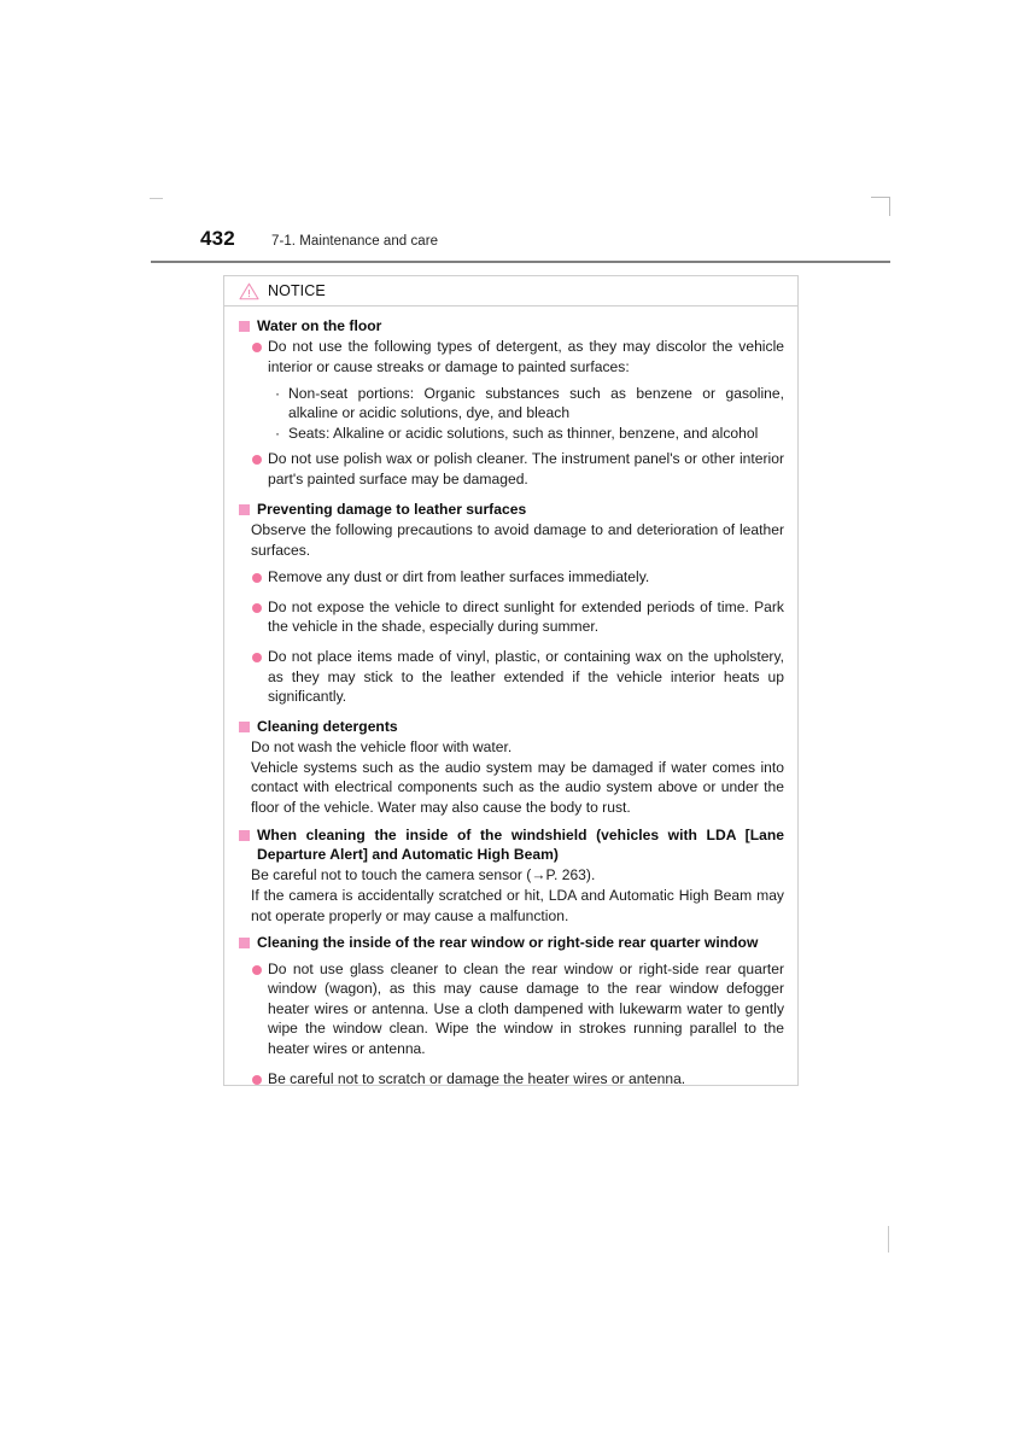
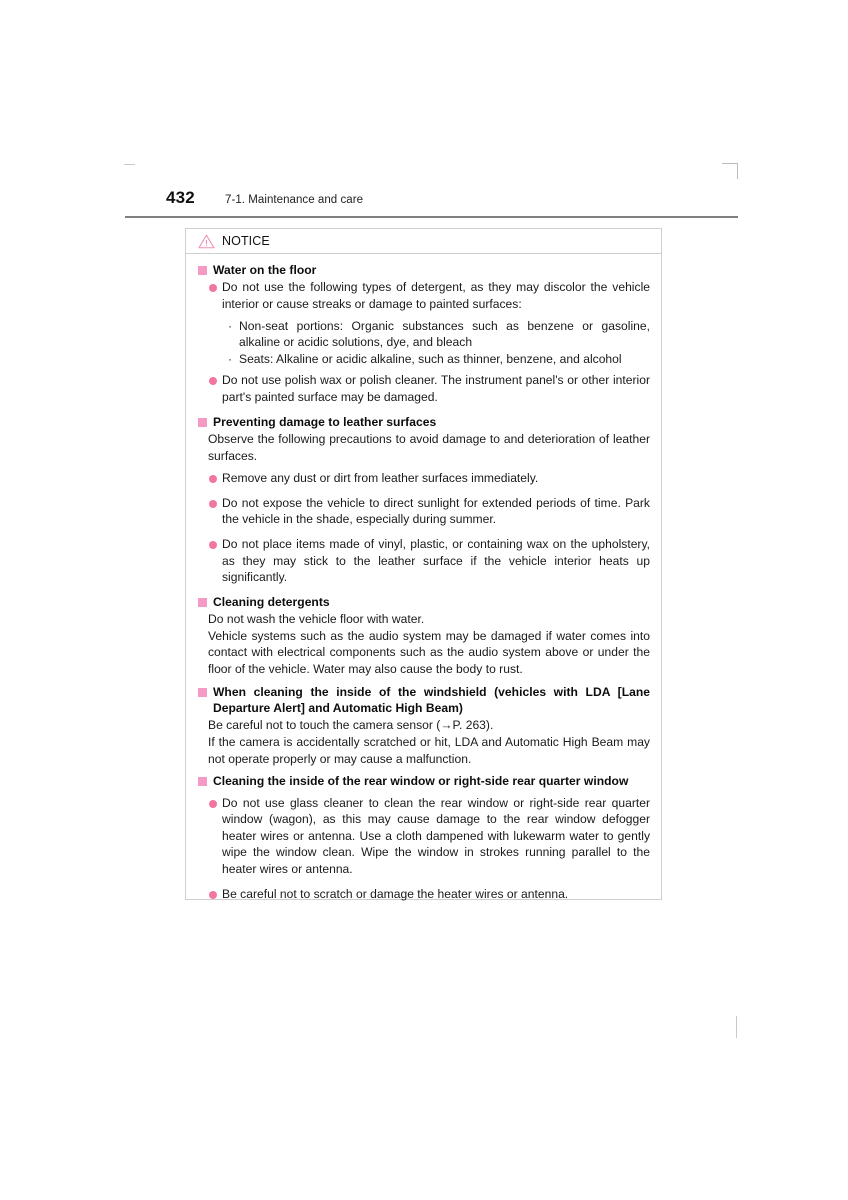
  432
  7-1. Maintenance and care
  NOTICE
  Water on the floor
  Do not use the following types of detergent, as they may discolor the vehicle interior or cause streaks or damage to painted surfaces:
  ·
  Non-seat portions: Organic substances such as benzene or gasoline, alkaline or acidic solutions, dye, and bleach
  ·
- Seats: Alkaline or acidic solutions, such as thinner, benzene, and alcohol
+ Seats: Alkaline or acidic alkaline, such as thinner, benzene, and alcohol
  Do not use polish wax or polish cleaner. The instrument panel's or other interior part's painted surface may be damaged.
  Preventing damage to leather surfaces
  Observe the following precautions to avoid damage to and deterioration of leather surfaces.
  Remove any dust or dirt from leather surfaces immediately.
  Do not expose the vehicle to direct sunlight for extended periods of time. Park the vehicle in the shade, especially during summer.
- Do not place items made of vinyl, plastic, or containing wax on the upholstery, as they may stick to the leather extended if the vehicle interior heats up significantly.
+ Do not place items made of vinyl, plastic, or containing wax on the upholstery, as they may stick to the leather surface if the vehicle interior heats up significantly.
  Cleaning detergents
  Do not wash the vehicle floor with water.
  Vehicle systems such as the audio system may be damaged if water comes into contact with electrical components such as the audio system above or under the floor of the vehicle. Water may also cause the body to rust.
  When cleaning the inside of the windshield (vehicles with LDA [Lane Departure Alert] and Automatic High Beam)
  Be careful not to touch the camera sensor (→P. 263).
  If the camera is accidentally scratched or hit, LDA and Automatic High Beam may not operate properly or may cause a malfunction.
  Cleaning the inside of the rear window or right-side rear quarter window
  Do not use glass cleaner to clean the rear window or right-side rear quarter window (wagon), as this may cause damage to the rear window defogger heater wires or antenna. Use a cloth dampened with lukewarm water to gently wipe the window clean. Wipe the window in strokes running parallel to the heater wires or antenna.
  Be careful not to scratch or damage the heater wires or antenna.
